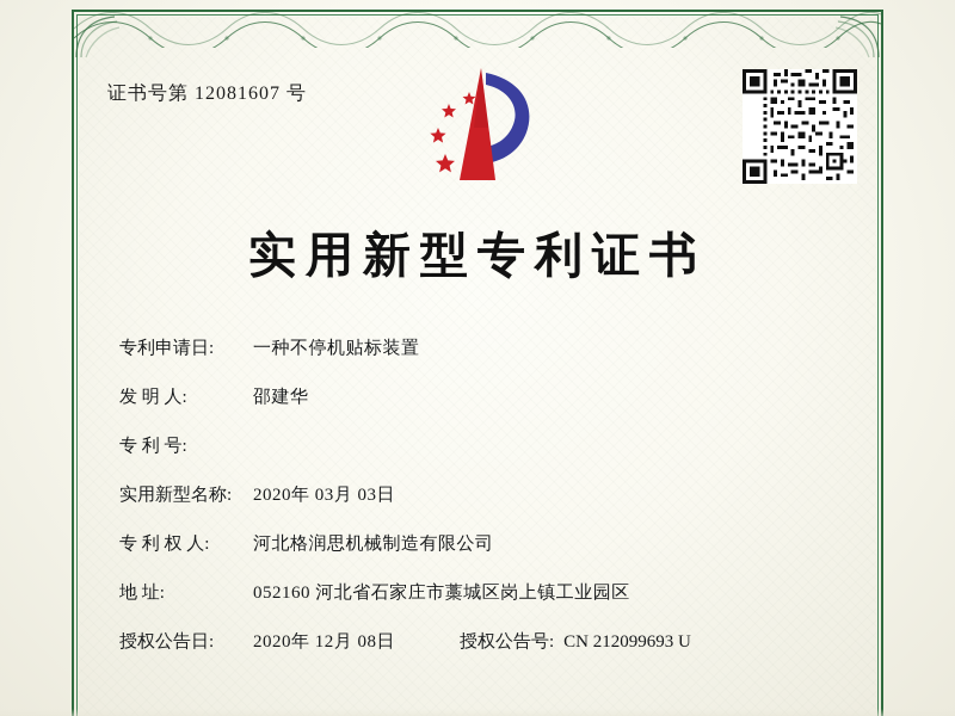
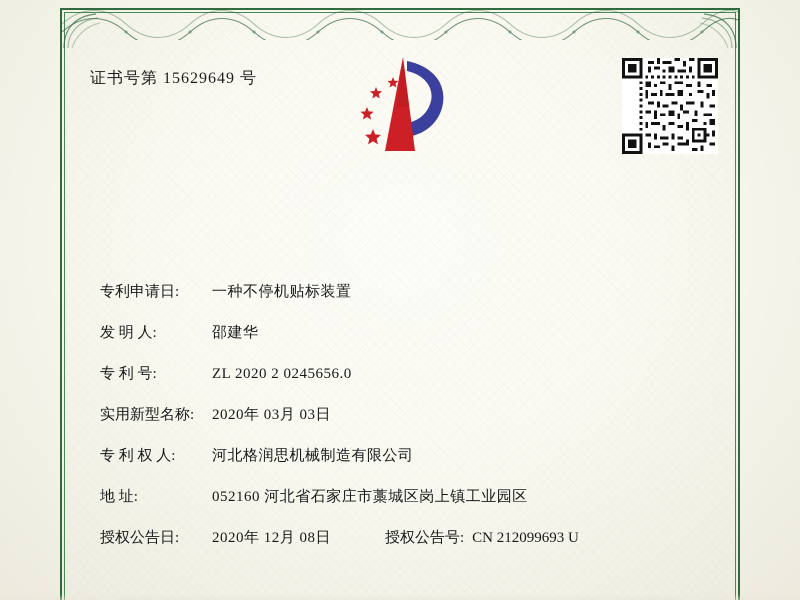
- 证书号第 12081607 号
+ 证书号第 15629649 号
- 实用新型专利证书
  专利申请日:
  一种不停机贴标装置
  发 明 人:
  邵建华
  专 利 号:
+ ZL 2020 2 0245656.0
  实用新型名称:
  2020年 03月 03日
  专 利 权 人:
  河北格润思机械制造有限公司
  地 址:
  052160 河北省石家庄市藁城区岗上镇工业园区
  授权公告日:
  2020年 12月 08日
  授权公告号:
  CN 212099693 U
